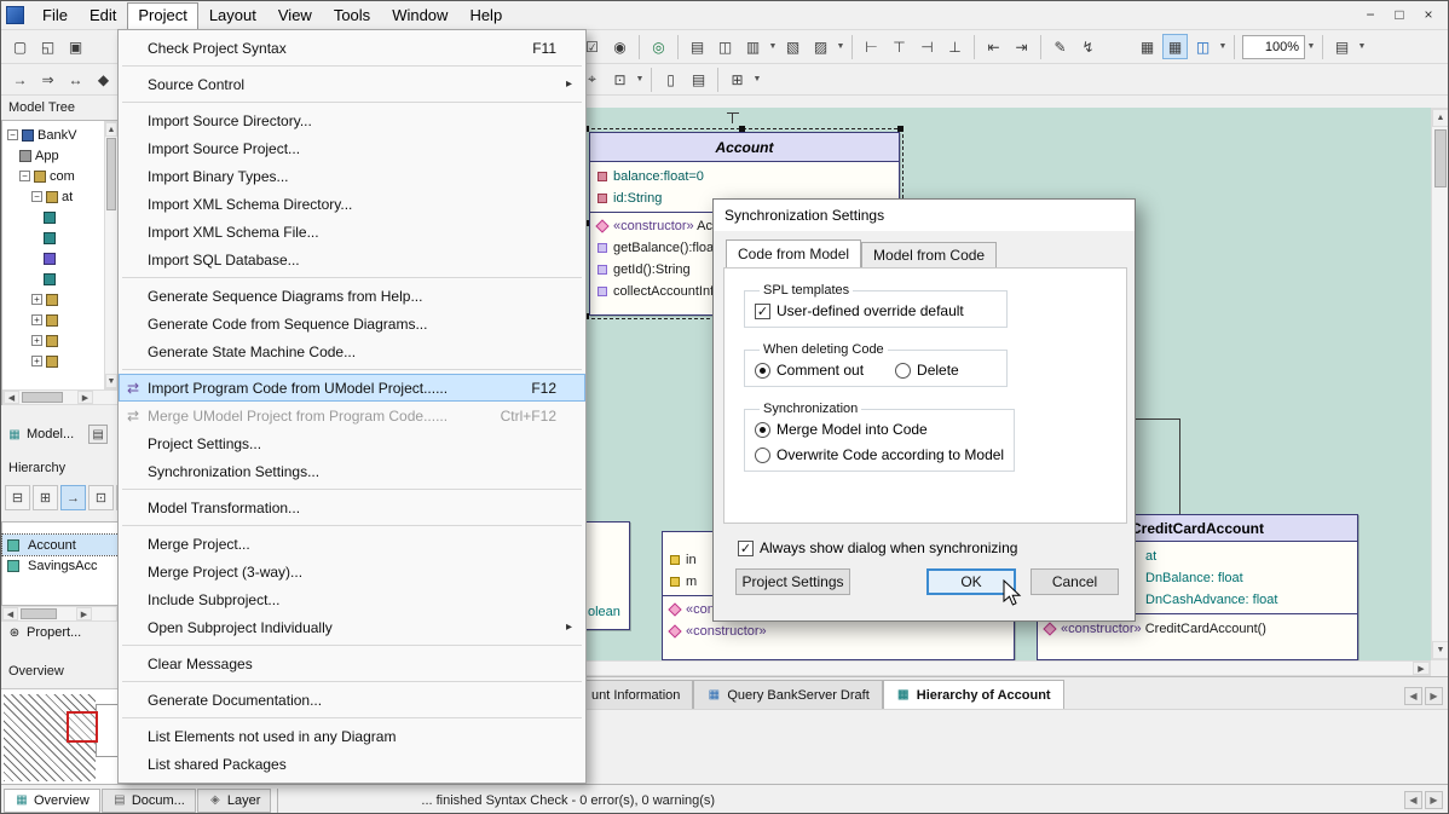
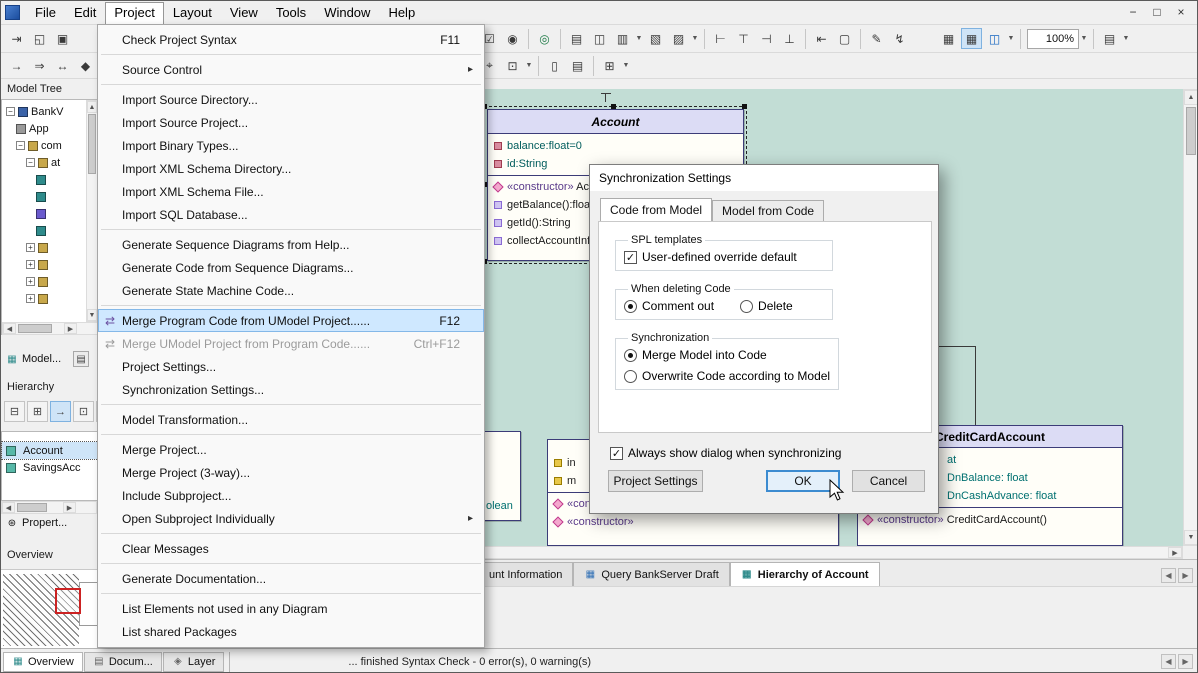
  File
  Edit
  Project
  Layout
  View
  Tools
  Window
  Help
  −
  □
  ×
- ▢
+ ⇥
  ◱
  ▣
  ☑
  ◉
  ◎
  ▤
  ◫
  ▥
  ▧
  ▨
  ⊢
  ⊤
  ⊣
  ⊥
  ⇤
- ⇥
+ ▢
  ✎
  ↯
  ▦
  ▦
  ◫
  100%
  ▤
  →
  ⇒
  ↔
  ◆
  ⌖
  ⊡
  ▯
  ▤
  ⊞
  olean
  Account
  balance:float=0
  id:String
  «constructor» Ac
  getBalance():floa
  getId():String
  collectAccountIn
  in
  m
  «constructor»
  CreditCardAccount
  at
  DnBalance: float
  DnCashAdvance: float
  «constructor» CreditCardAccount()
  unt Information
  ▦
  Query BankServer Draft
  ▦
  Hierarchy of Account
  ◀
  ▶
  Model Tree
  −
  BankV
  App
  −
  com
  −
  at
  +
  +
  +
  +
  ▦
  Model...
  ▤
  Hierarchy
  ⊟
  ⊞
  →
  ⊡
  Account
  SavingsAcc
  ⊛
  Propert...
  Overview
  Check Project Syntax
  F11
  Source Control
  ▸
  Import Source Directory...
  Import Source Project...
  Import Binary Types...
  Import XML Schema Directory...
  Import XML Schema File...
  Import SQL Database...
  Generate Sequence Diagrams from Help...
  Generate Code from Sequence Diagrams...
  Generate State Machine Code...
  ⇄
- Import Program Code from UModel Project......
+ Merge Program Code from UModel Project......
  F12
  ⇄
  Merge UModel Project from Program Code......
  Ctrl+F12
  Project Settings...
  Synchronization Settings...
  Model Transformation...
  Merge Project...
  Merge Project (3-way)...
  Include Subproject...
  Open Subproject Individually
  ▸
  Clear Messages
  Generate Documentation...
  List Elements not used in any Diagram
  List shared Packages
  Synchronization Settings
  Code from Model
  Model from Code
  SPL templates
  ✓
  User-defined override default
  When deleting Code
  Comment out
  Delete
  Synchronization
  Merge Model into Code
  Overwrite Code according to Model
  ✓
  Always show dialog when synchronizing
  Project Settings
  OK
  Cancel
  ▦
  Overview
  ▤
  Docum...
  ◈
  Layer
  ... finished Syntax Check - 0 error(s), 0 warning(s)
  ◀
  ▶
